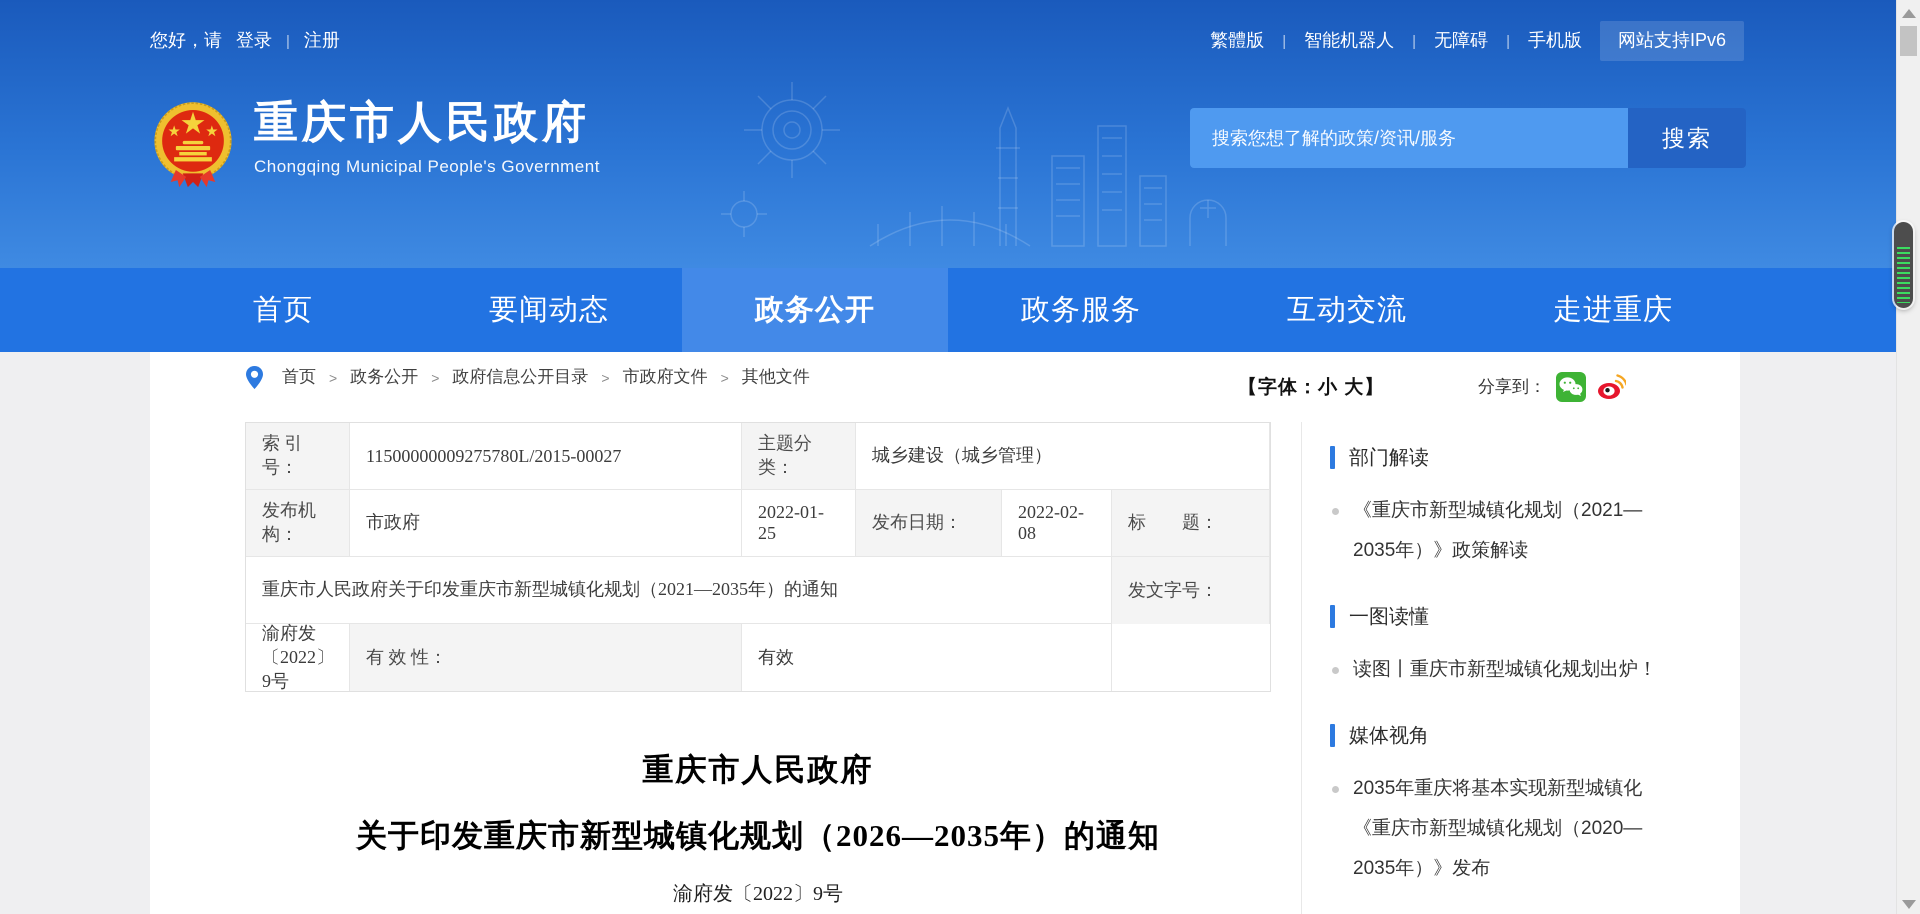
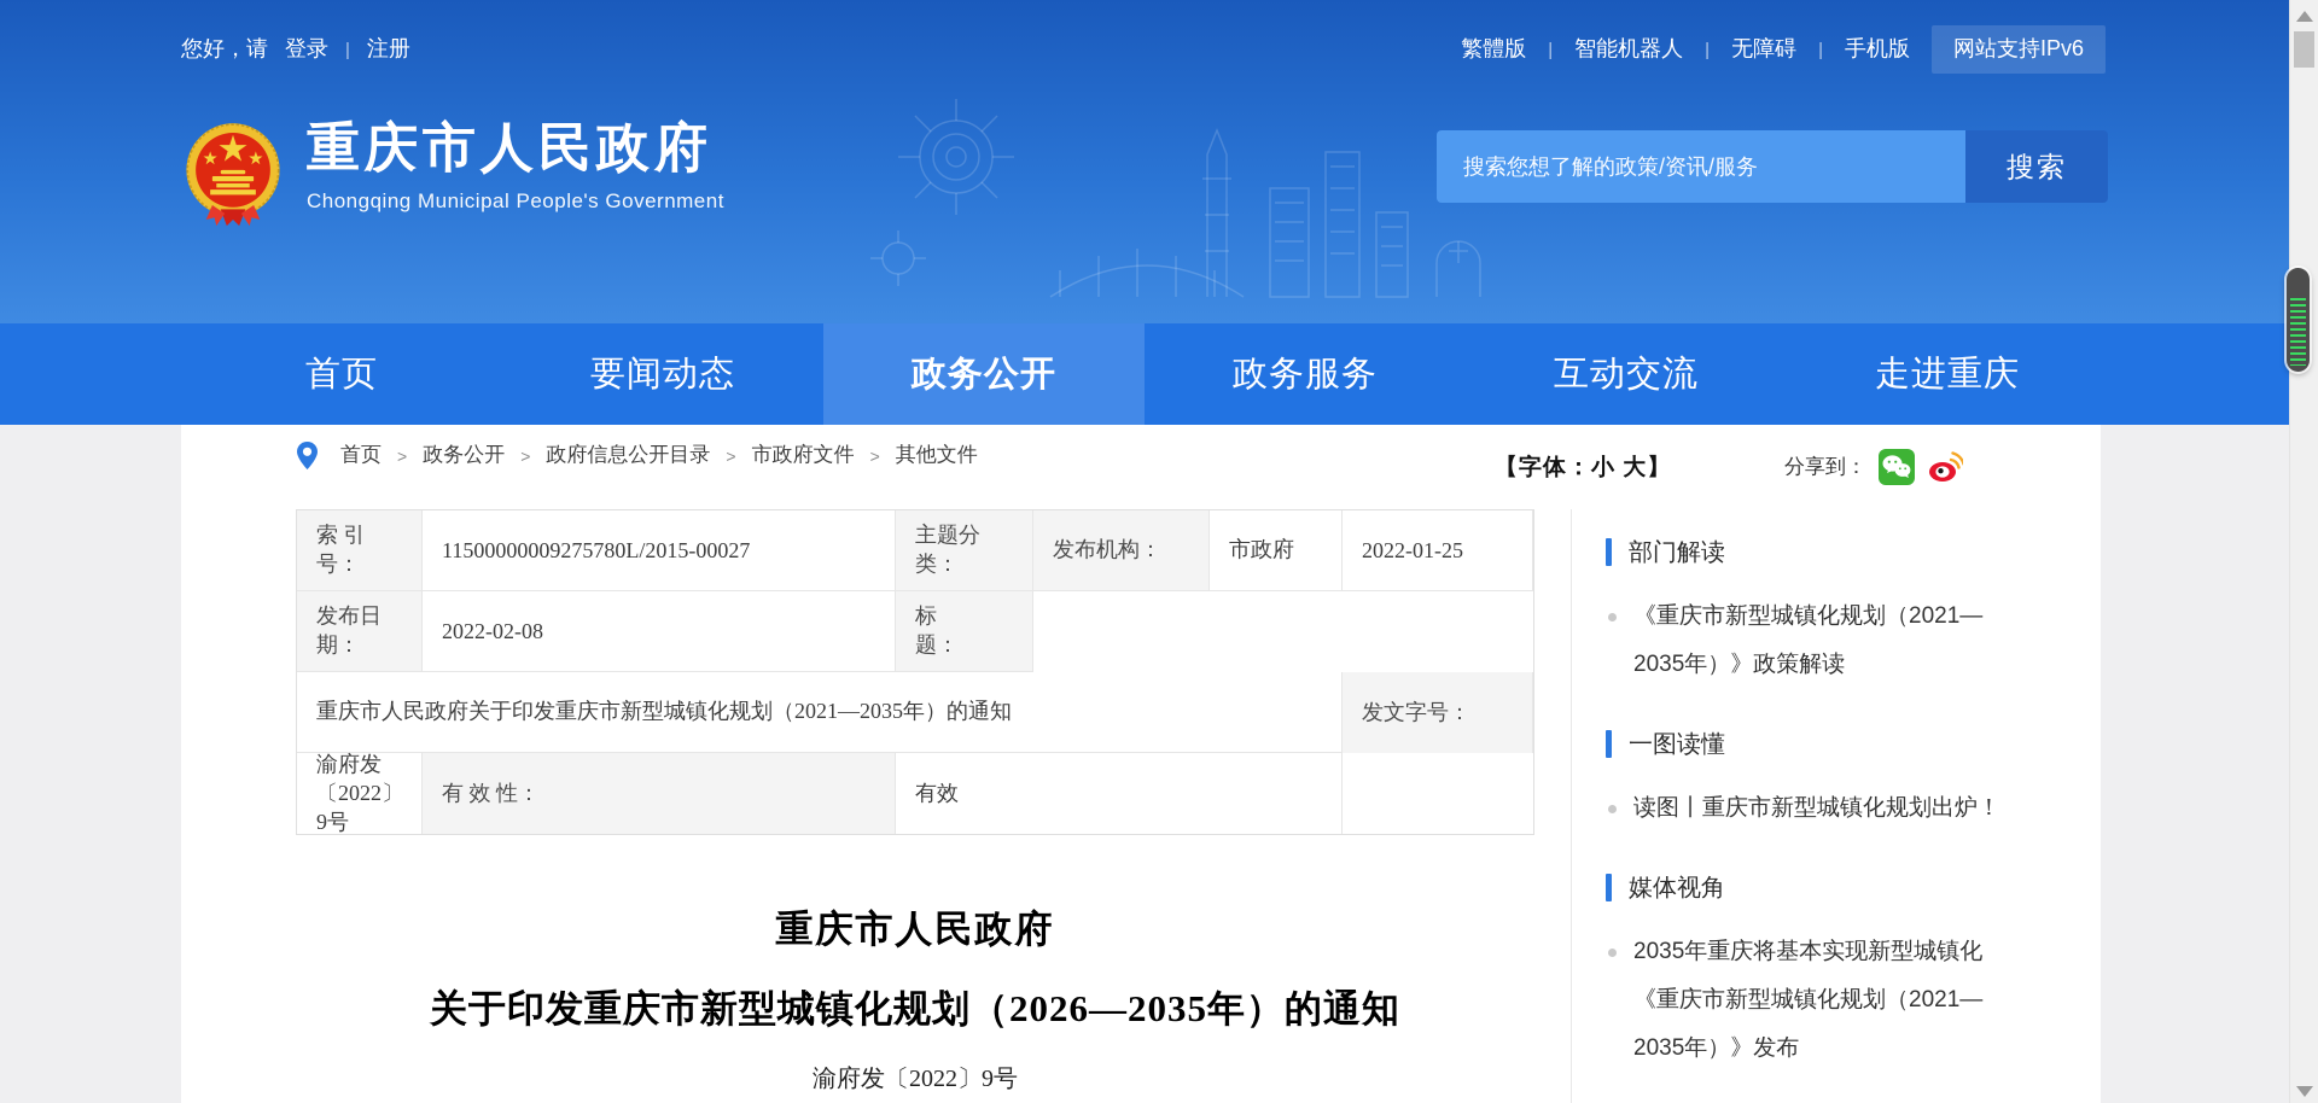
  您好，请
  登录
  |
  注册
  繁體版
  |
  智能机器人
  |
  无障碍
  |
  手机版
  网站支持IPv6
  重庆市人民政府
  Chongqing Municipal People's Government
  搜索您想了解的政策/资讯/服务
  搜索
  首页
  要闻动态
  政务公开
  政务服务
  互动交流
  走进重庆
  首页
  >
  政务公开
  >
  政府信息公开目录
  >
  市政府文件
  >
  其他文件
  【字体：小 大】
  分享到：
  索 引 号：
  11500000009275780L/2015-00027
  主题分类：
- 城乡建设（城乡管理）
  发布机构：
  市政府
  2022-01-25
  发布日期：
  2022-02-08
  标 题：
  重庆市人民政府关于印发重庆市新型城镇化规划（2021—2035年）的通知
  发文字号：
  渝府发〔2022〕9号
  有 效 性：
  有效
  重庆市人民政府
  关于印发重庆市新型城镇化规划（2026—2035年）的通知
  渝府发〔2022〕9号
  部门解读
  《重庆市新型城镇化规划（2021—2035年）》政策解读
  一图读懂
  读图丨重庆市新型城镇化规划出炉！
  媒体视角
- 2035年重庆将基本实现新型城镇化 《重庆市新型城镇化规划（2020—2035年）》发布
+ 2035年重庆将基本实现新型城镇化 《重庆市新型城镇化规划（2021—2035年）》发布
